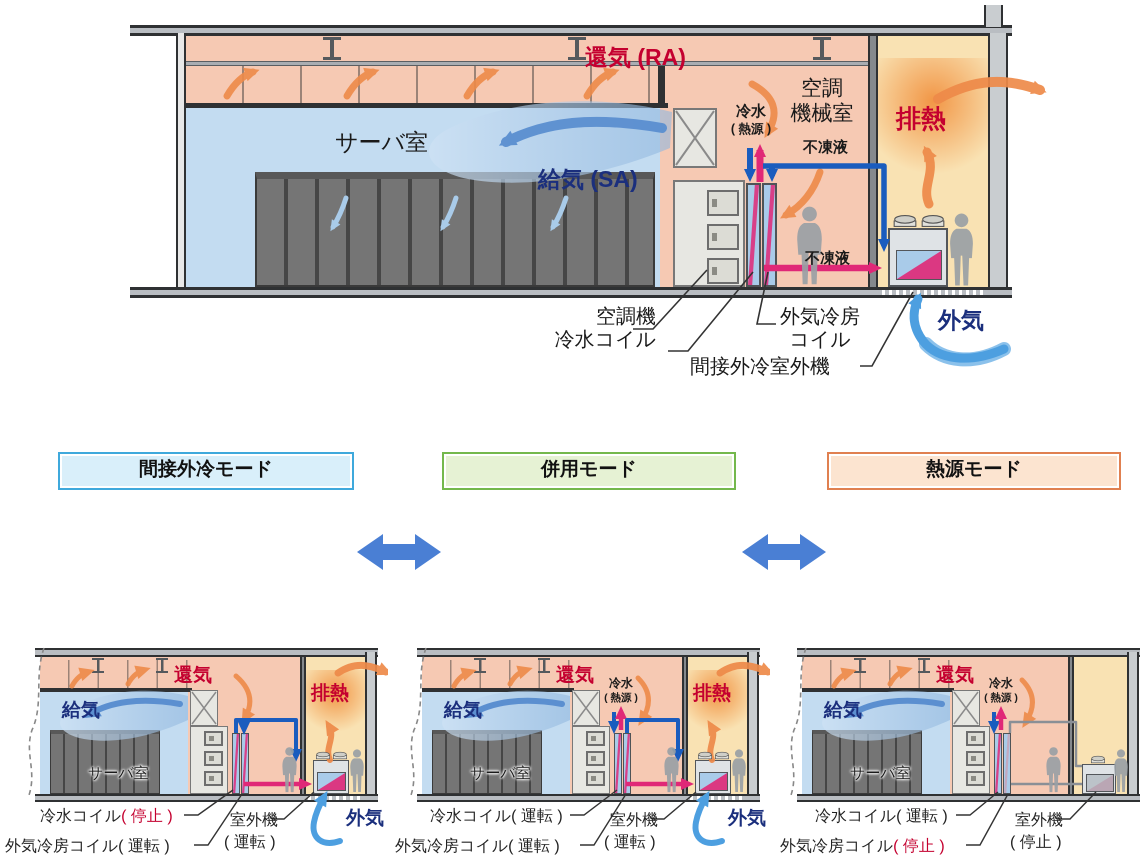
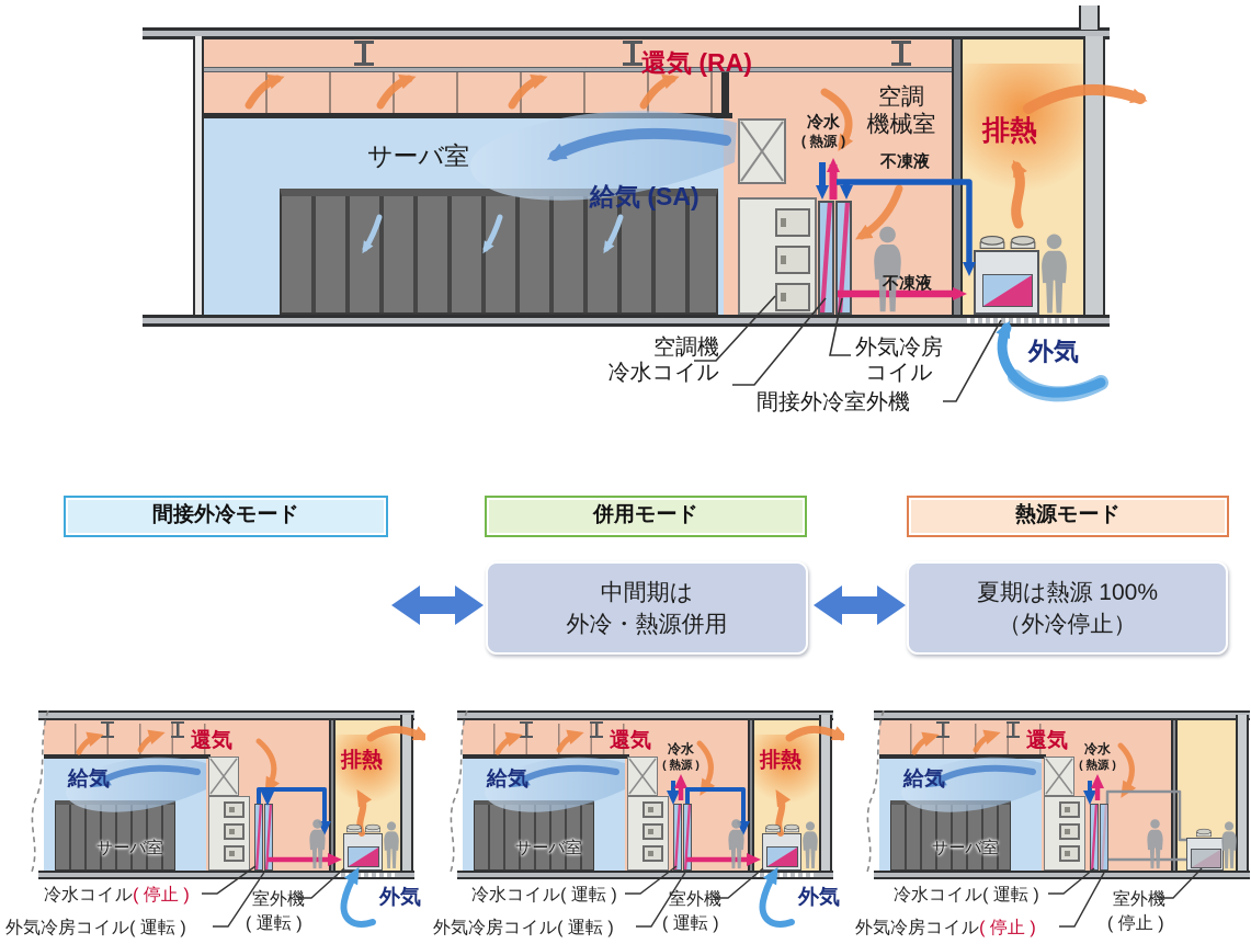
  還気 (RA)
  空調
  機械室
  排熱
  サーバ室
  給気 (SA)
  冷水
  ( 熱源 )
  不凍液
  不凍液
  空調機
  冷水コイル
  外気冷房
  コイル
  間接外冷室外機
  外気
  間接外冷モード
  併用モード
  熱源モード
+ 中間期は
+ 外冷・熱源併用
+ 夏期は熱源 100%
+ （外冷停止）
  還気
  排熱
  給気
  サーバ室
  外気
  冷水コイル( 停止 )
  外気冷房コイル( 運転 )
  室外機
  ( 運転 )
  還気
  排熱
  給気
  サーバ室
  冷水
  ( 熱源 )
  外気
  冷水コイル( 運転 )
  外気冷房コイル( 運転 )
  室外機
  ( 運転 )
  還気
  給気
  サーバ室
  冷水
  ( 熱源 )
  冷水コイル( 運転 )
  外気冷房コイル( 停止 )
  室外機
  ( 停止 )
